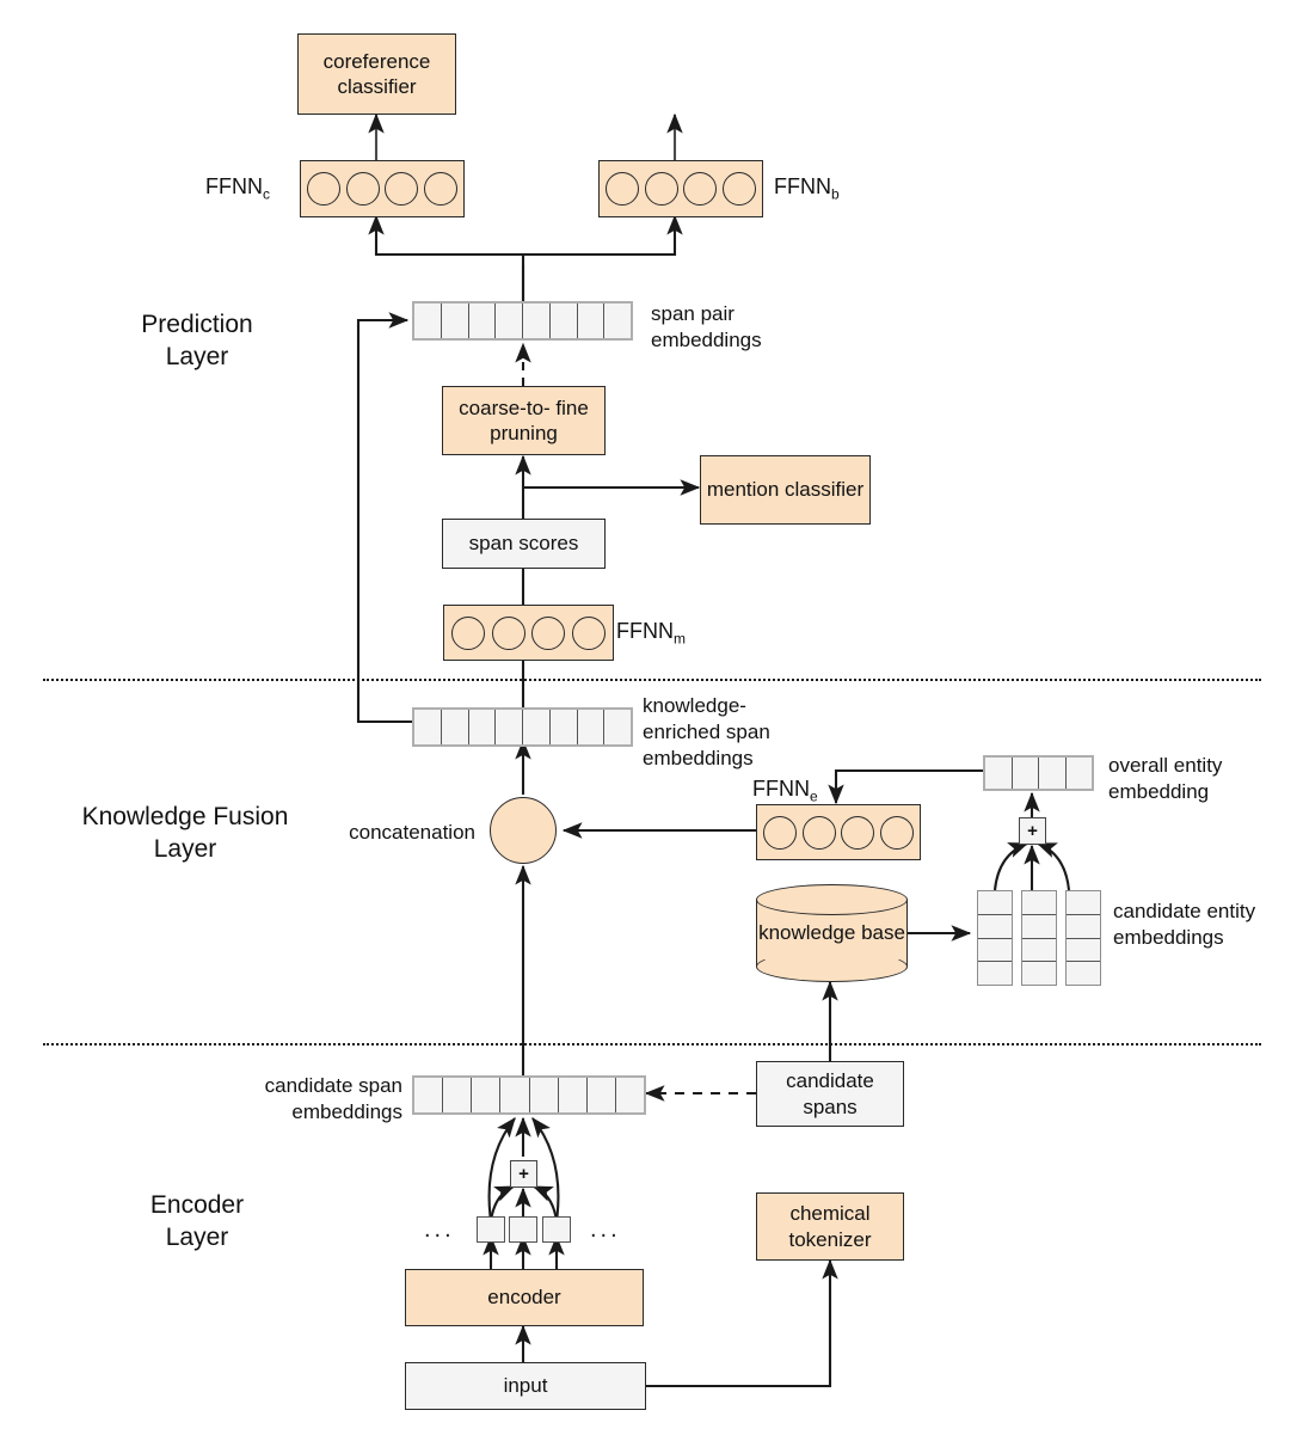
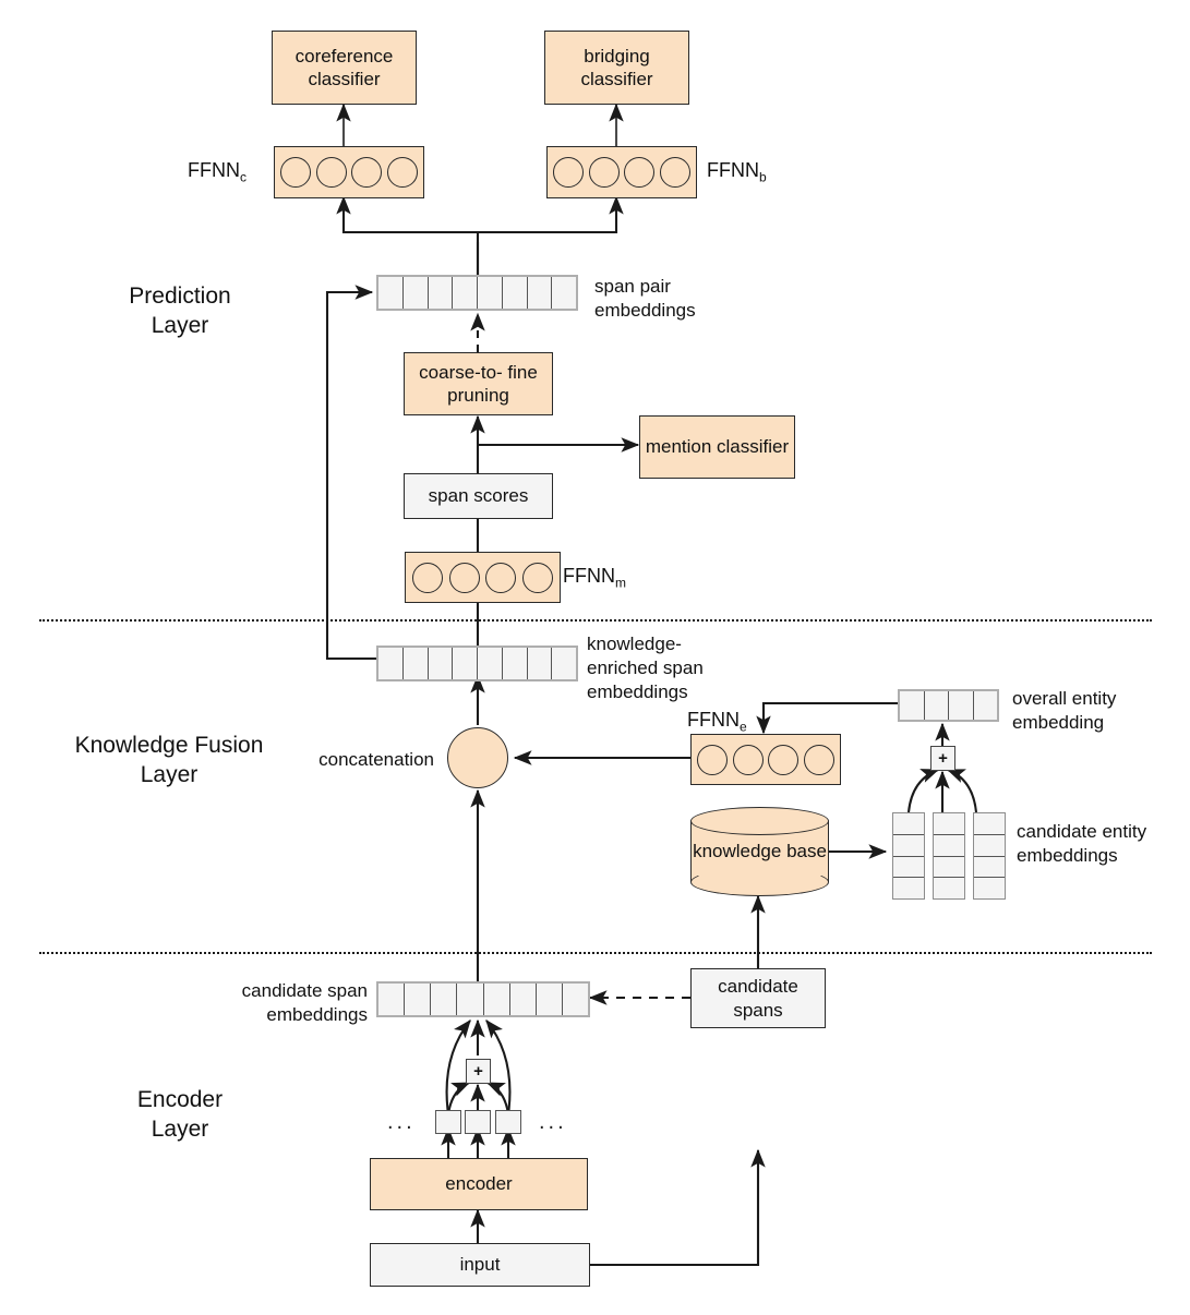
  Prediction
  Layer
  Knowledge Fusion
  Layer
  Encoder
  Layer
  coreference classifier
+ bridging classifier
  FFNNc
  FFNNb
  span pair
  embeddings
  coarse-to- fine pruning
  mention classifier
  span scores
  FFNNm
  knowledge-
  enriched span
  embeddings
  concatenation
  FFNNe
  overall entity
  embedding
  +
  candidate entity
  embeddings
  knowledge base
  candidate span
  embeddings
  candidate spans
- chemical tokenizer
  +
  ...
  ...
  encoder
  input
